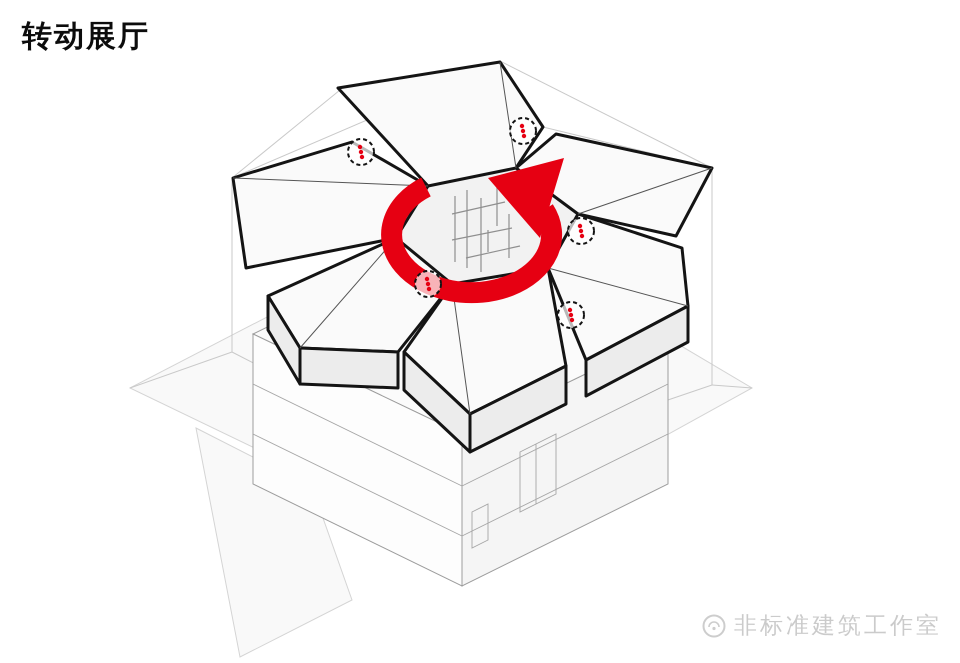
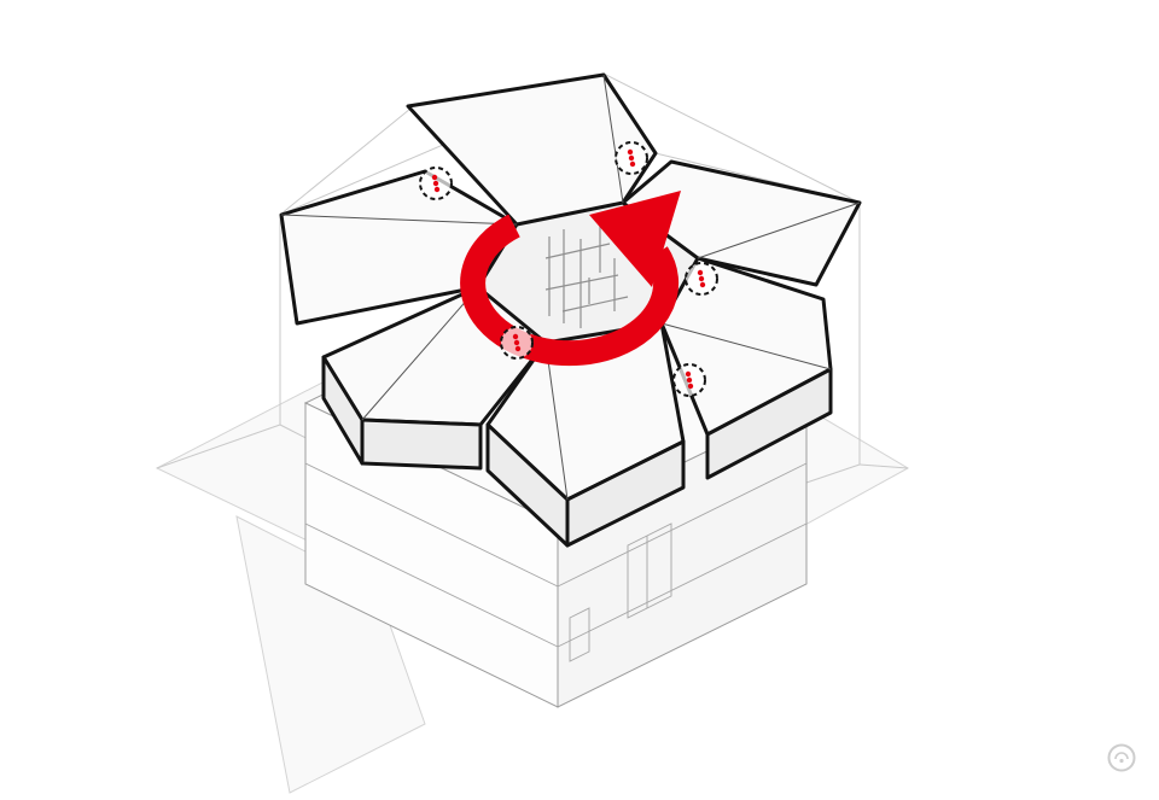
- 转动展厅
- 非标准建筑工作室
